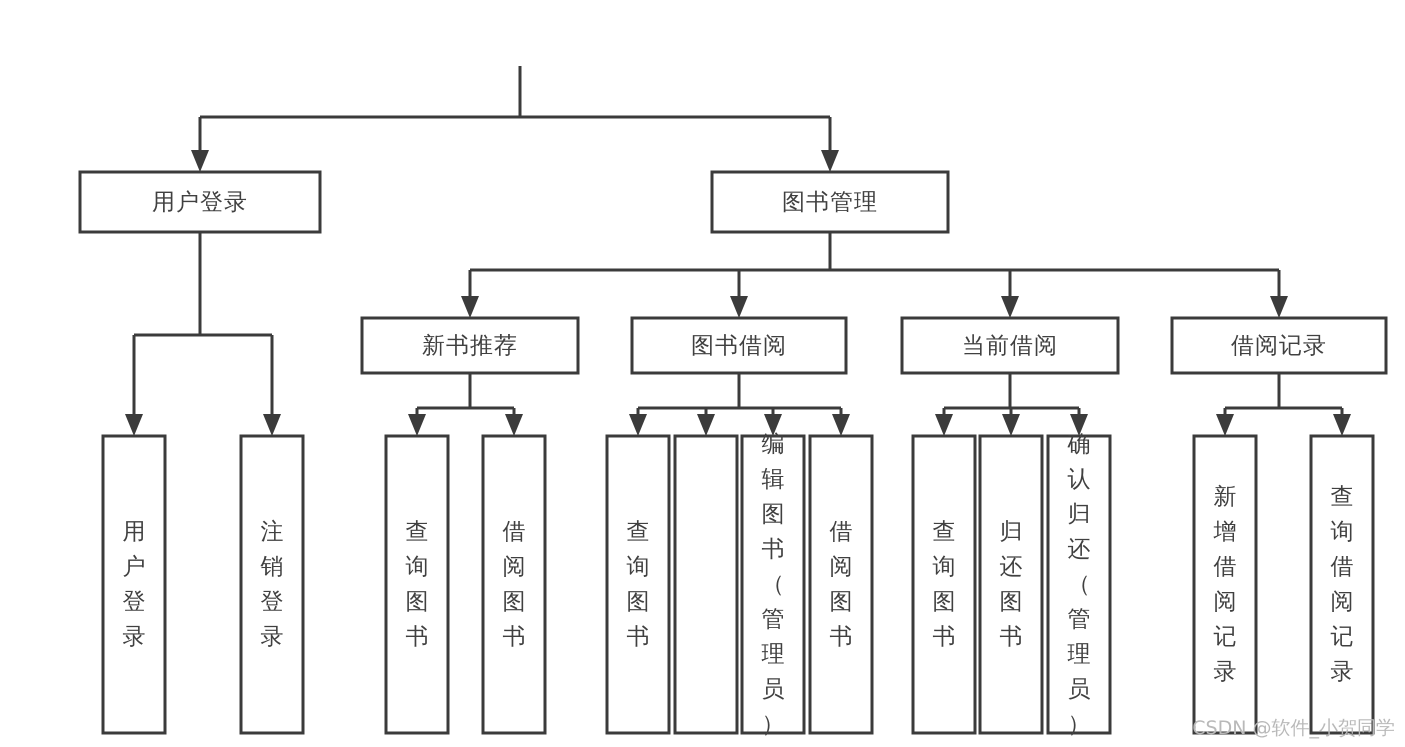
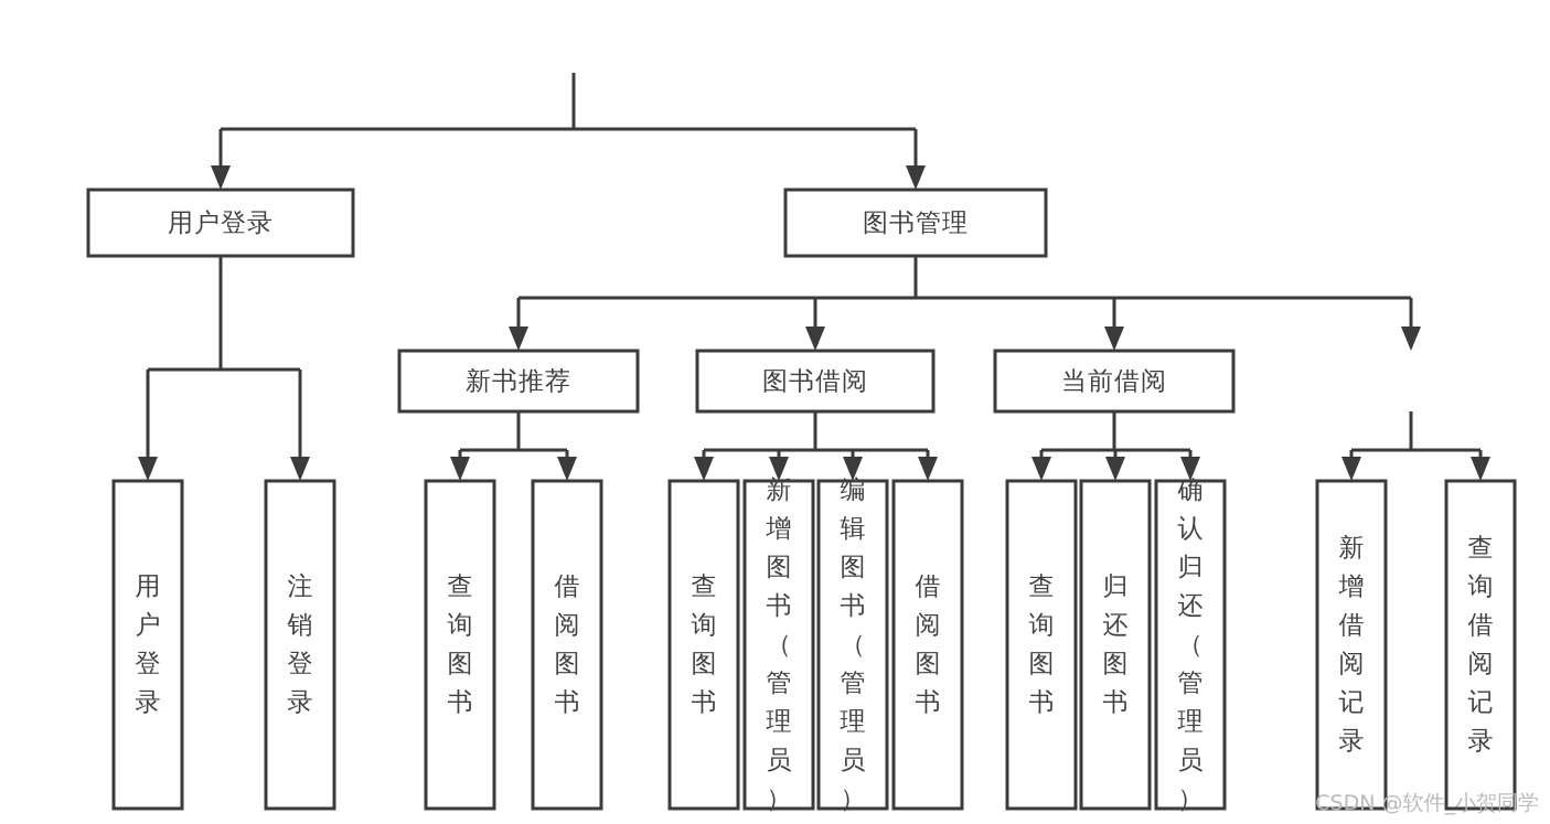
  用户登录
  图书管理
  新书推荐
  图书借阅
  当前借阅
- 借阅记录
  用户登录
  注销登录
  查询图书
  借阅图书
  查询图书
+ 新增图书（管理员）
  编辑图书（管理员）
  借阅图书
  查询图书
  归还图书
  确认归还（管理员）
  新增借阅记录
  查询借阅记录
  CSDN @软件_小贺同学
